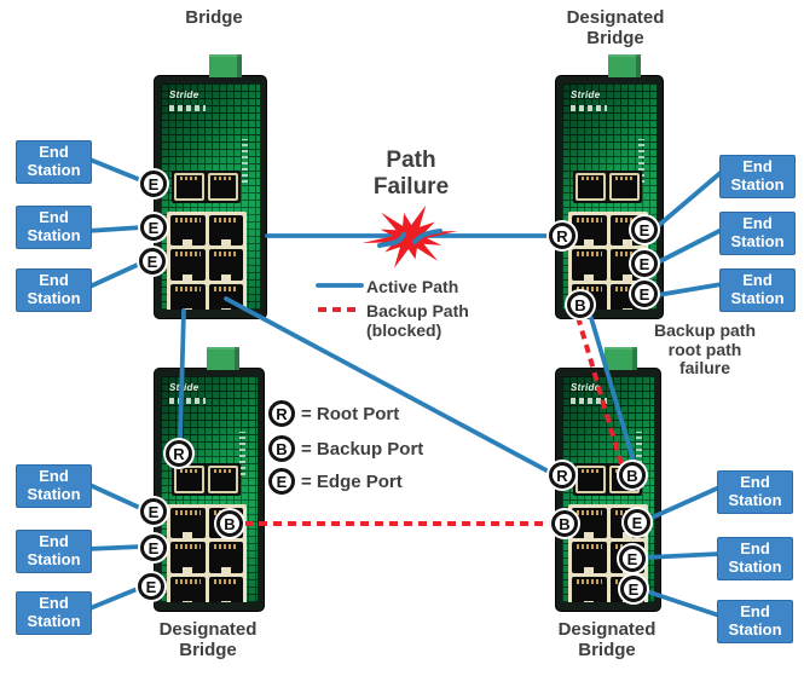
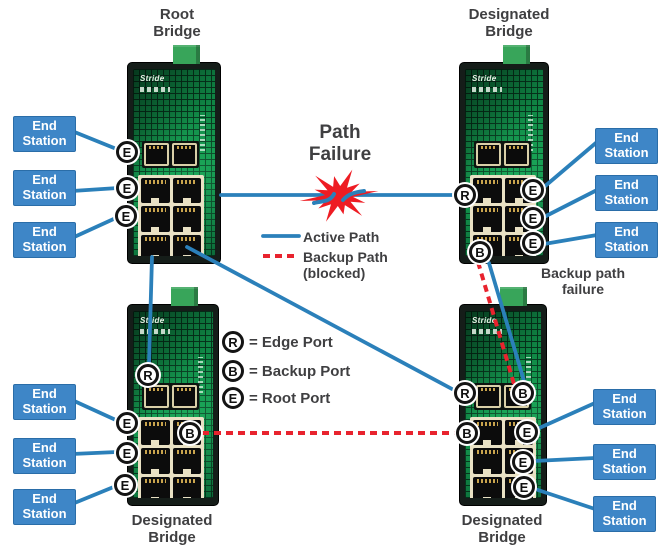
  Stride
  Stride
  Stide
  Strid
  End
  Station
  End
  Station
  End
  Station
  End
  Station
  End
  Station
  End
  Station
  End
  Station
  End
  Station
  End
  Station
  End
  Station
  End
  Station
  End
  Station
+ Root
  Bridge
  Designated
  Bridge
  Designated
  Bridge
  Designated
  Bridge
  Path
  Failure
  Active Path
  Backup Path
  (blocked)
  Backup path
- root path
  failure
  R
- = Root Port
+ = Edge Port
  B
  = Backup Port
  E
- = Edge Port
+ = Root Port
  E
  E
  E
  R
  E
  E
  E
  B
  R
  E
  E
  E
  B
  R
  B
  B
  E
  E
  E
